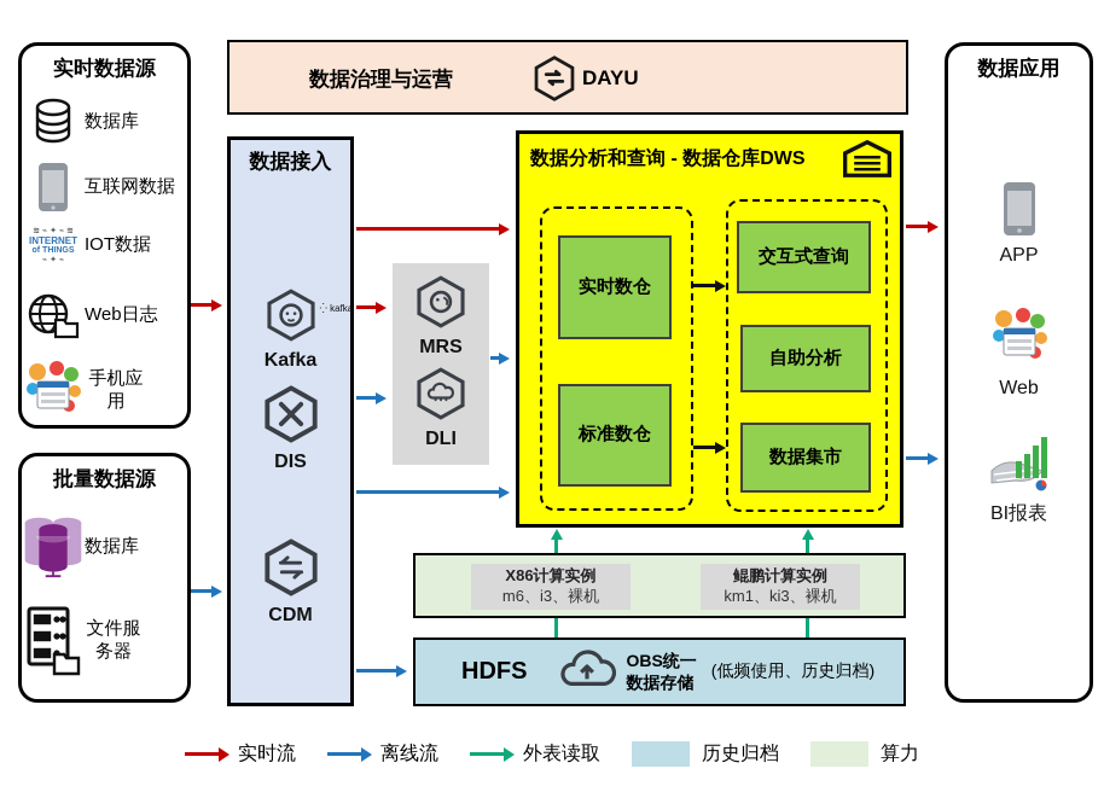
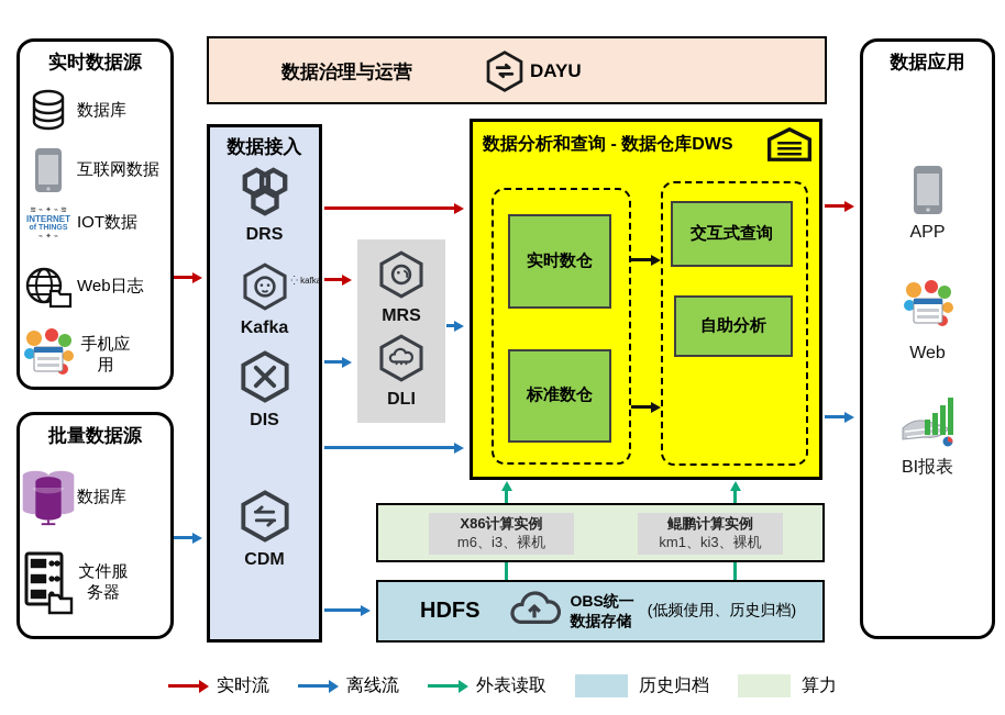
  实时数据源
  数据库
  互联网数据
  INTERNET
  IOT数据
  Web日志
  手机应用
  批量数据源
  数据库
  文件服务器
  数据治理与运营
  DAYU
  数据接入
+ DRS
  ⁛ kafka
  Kafka
  DIS
  CDM
  MRS
  DLI
  数据分析和查询 - 数据仓库DWS
  实时数仓
  标准数仓
  交互式查询
  自助分析
- 数据集市
  X86计算实例
  m6、i3、裸机
  鲲鹏计算实例
  km1、ki3、裸机
  HDFS
  OBS统一
  数据存储
  (低频使用、历史归档)
  数据应用
  APP
  Web
  BI报表
  实时流
  离线流
  外表读取
  历史归档
  算力
